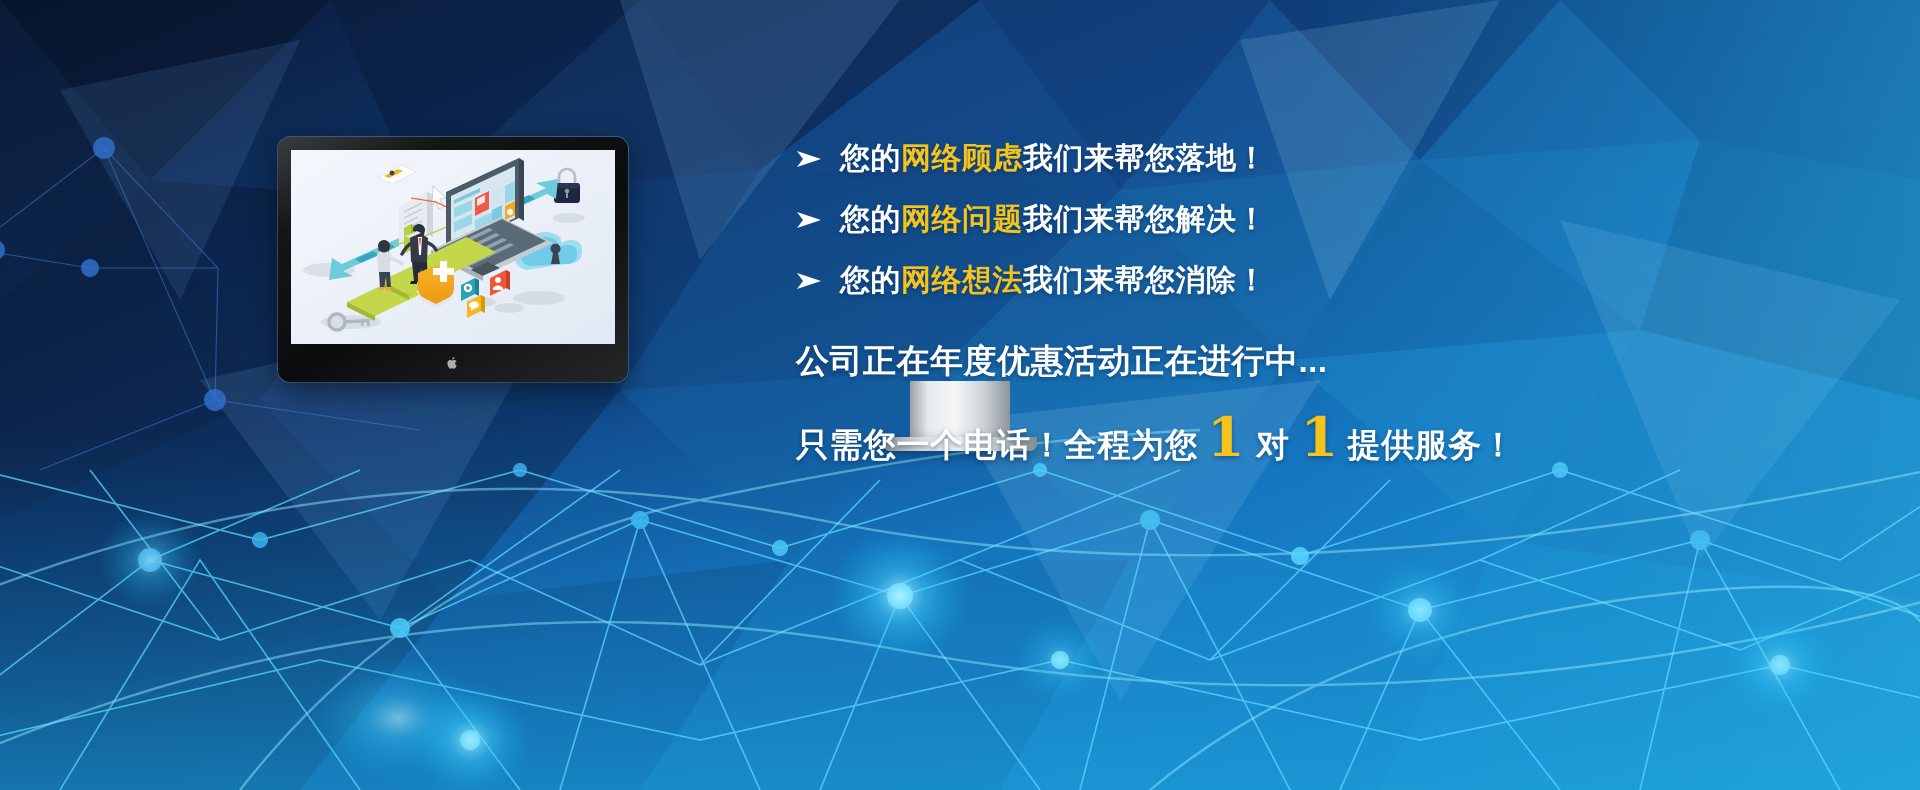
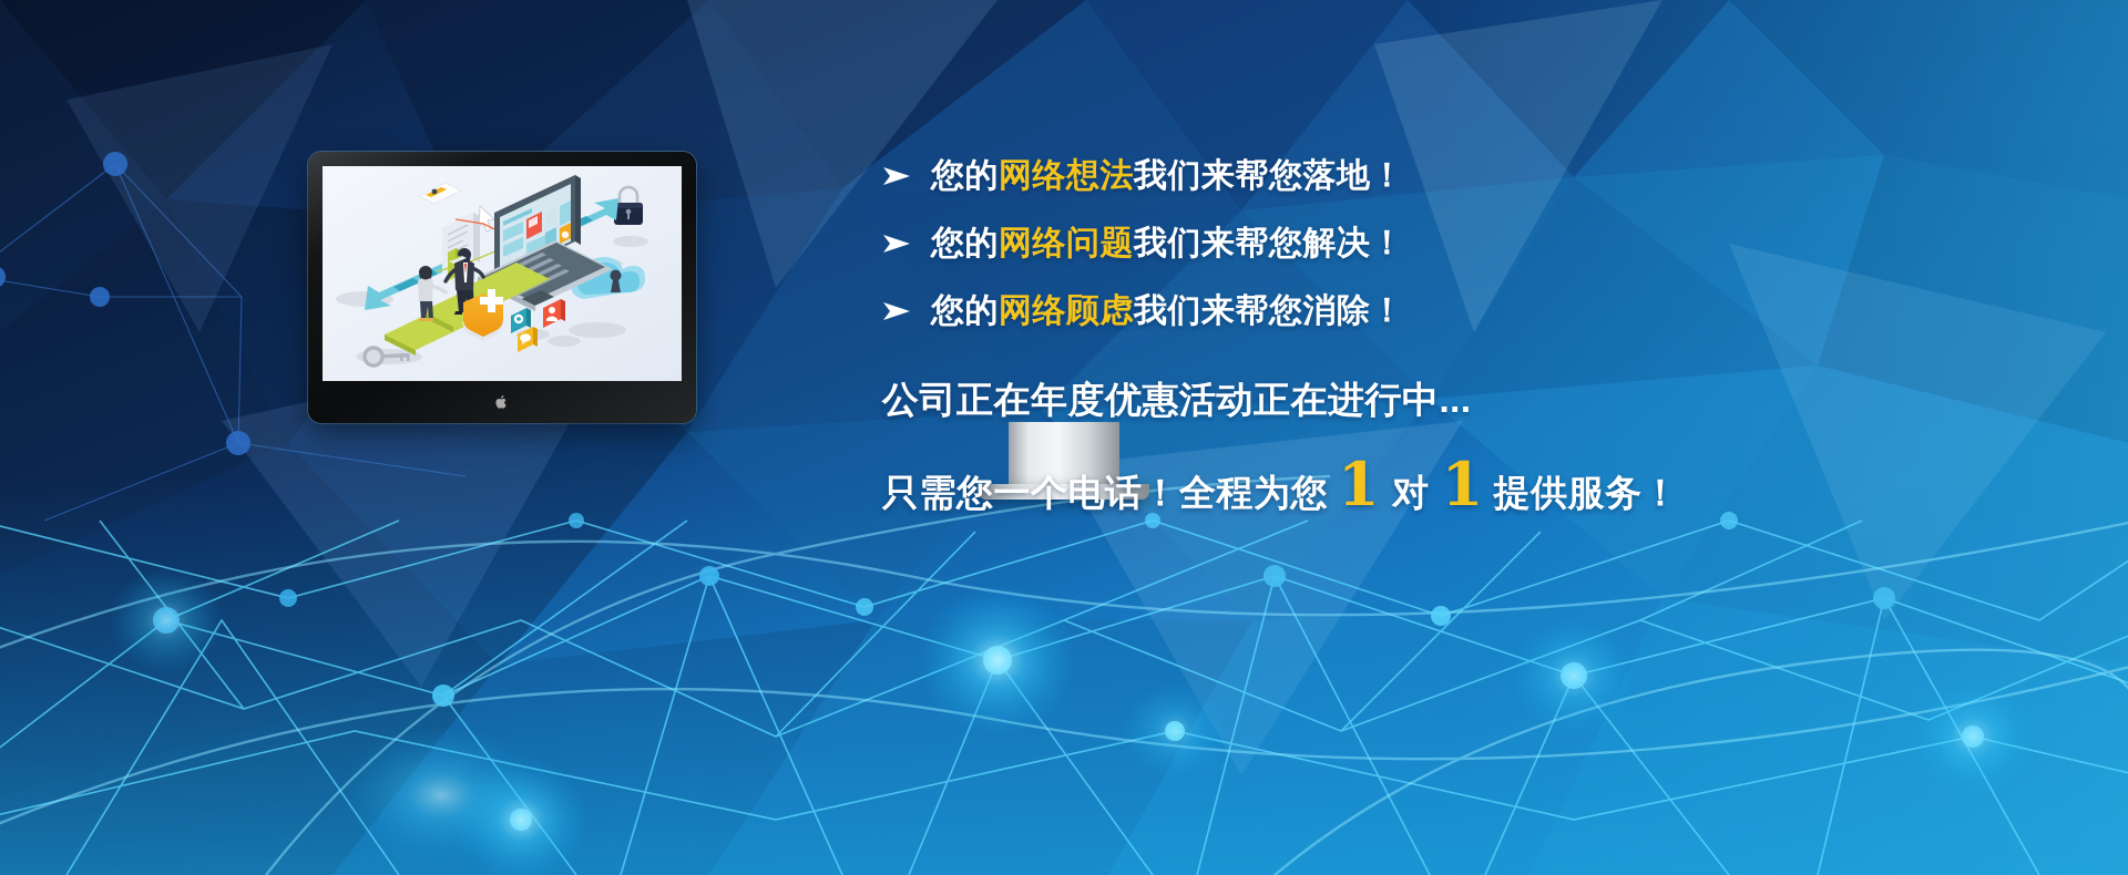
- 您的网络顾虑我们来帮您落地！
+ 您的网络想法我们来帮您落地！
  您的网络问题我们来帮您解决！
- 您的网络想法我们来帮您消除！
+ 您的网络顾虑我们来帮您消除！
  公司正在年度优惠活动正在进行中...
  只需您一个电话！全程为您
  1
  对
  1
  提供服务！
